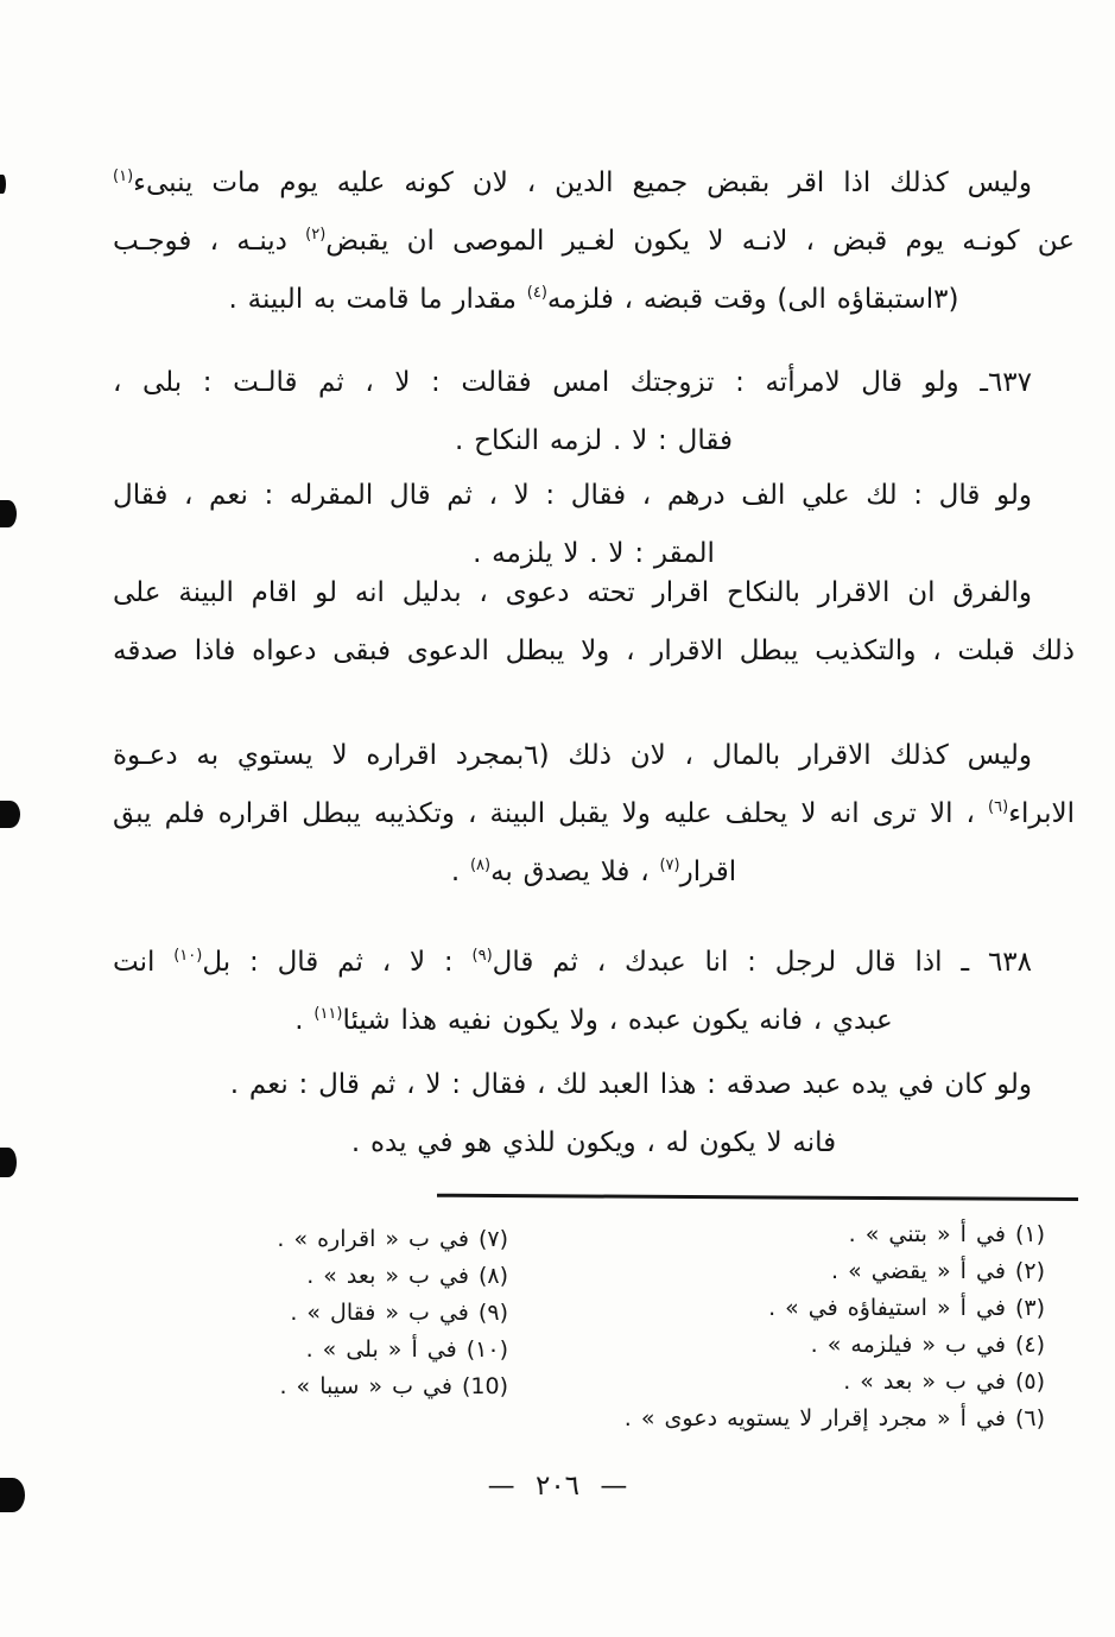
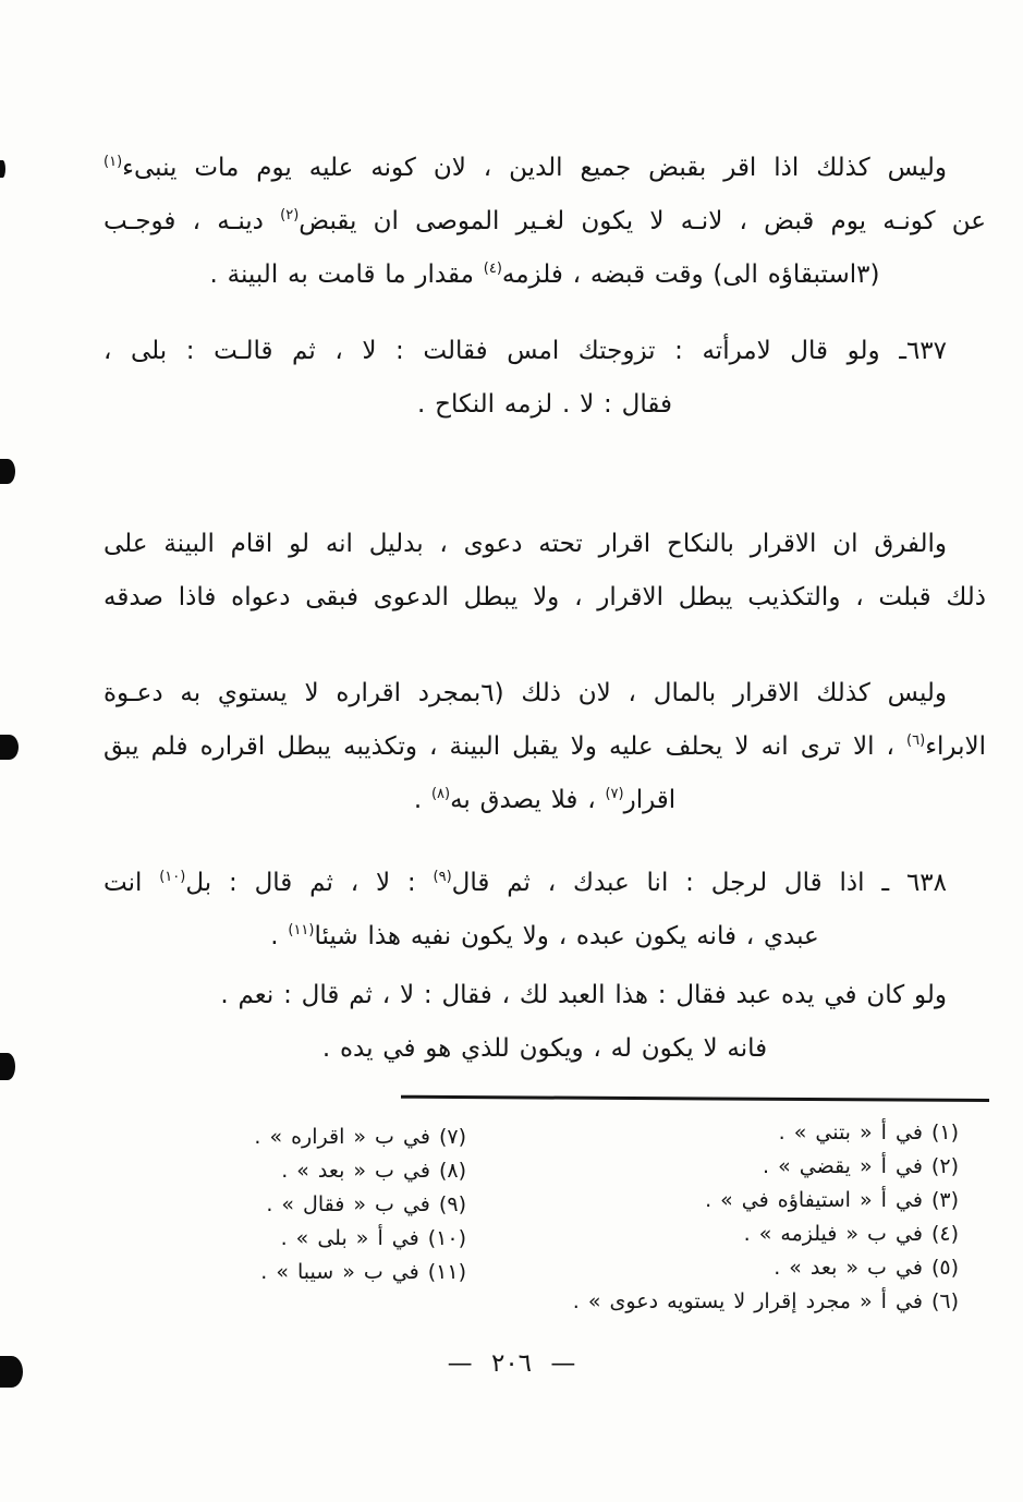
  وليس كذلك اذا اقر بقبض جميع الدين ، لان كونه عليه يوم مات ينبىء(١)
  عن كونـه يوم قبض ، لانـه لا يكون لغـير الموصى ان يقبض(٢) دينـه ، فوجـب
  (٣استبقاؤه الى) وقت قبضه ، فلزمه(٤) مقدار ما قامت به البينة .
  ٦٣٧ـ ولو قال لامرأته : تزوجتك امس فقالت : لا ، ثم قالـت : بلى ،
  فقال : لا . لزمه النكاح .
- ولو قال : لك علي الف درهم ، فقال : لا ، ثم قال المقرله : نعم ، فقال
- المقر : لا . لا يلزمه .
  والفرق ان الاقرار بالنكاح اقرار تحته دعوى ، بدليل انه لو اقام البينة على
  ذلك قبلت ، والتكذيب يبطل الاقرار ، ولا يبطل الدعوى فبقى دعواه فاذا صدقه
  وليس كذلك الاقرار بالمال ، لان ذلك (٦بمجرد اقراره لا يستوي به دعـوة
  الابراء(٦) ، الا ترى انه لا يحلف عليه ولا يقبل البينة ، وتكذيبه يبطل اقراره فلم يبق
  اقرار(٧) ، فلا يصدق به(٨) .
  ٦٣٨ ـ اذا قال لرجل : انا عبدك ، ثم قال(٩) : لا ، ثم قال : بل(١٠) انت
  عبدي ، فانه يكون عبده ، ولا يكون نفيه هذا شيئا(١١) .
- ولو كان في يده عبد صدقه : هذا العبد لك ، فقال : لا ، ثم قال : نعم .
+ ولو كان في يده عبد فقال : هذا العبد لك ، فقال : لا ، ثم قال : نعم .
  فانه لا يكون له ، ويكون للذي هو في يده .
  (١) في أ « بتني » .
  (٢) في أ « يقضي » .
  (٣) في أ « استيفاؤه في » .
  (٤) في ب « فيلزمه » .
  (٥) في ب « بعد » .
  (٦) في أ « مجرد إقرار لا يستويه دعوى » .
  (٧) في ب « اقراره » .
  (٨) في ب « بعد » .
  (٩) في ب « فقال » .
  (١٠) في أ « بلى » .
- (10) في ب « سيبا » .
+ (١١) في ب « سيبا » .
  — ٢٠٦ —
